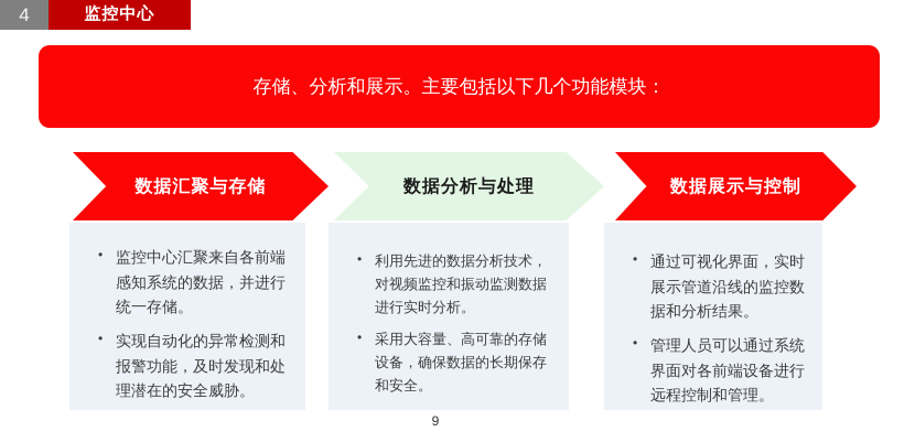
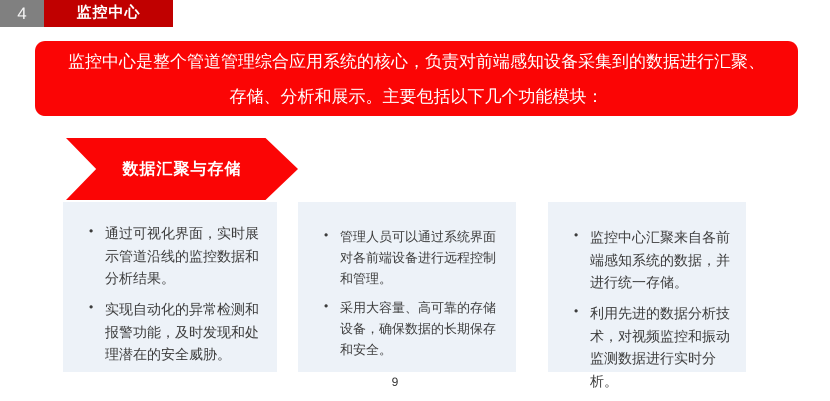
  4
  监控中心
+ 监控中心是整个管道管理综合应用系统的核心，负责对前端感知设备采集到的数据进行汇聚、
  存储、分析和展示。主要包括以下几个功能模块：
  数据汇聚与存储
- 数据分析与处理
- 数据展示与控制
  •
- 监控中心汇聚来自各前端感知系统的数据，并进行统一存储。
+ 通过可视化界面，实时展示管道沿线的监控数据和分析结果。
  •
  实现自动化的异常检测和报警功能，及时发现和处理潜在的安全威胁。
  •
- 利用先进的数据分析技术，对视频监控和振动监测数据进行实时分析。
+ 管理人员可以通过系统界面对各前端设备进行远程控制和管理。
  •
  采用大容量、高可靠的存储设备，确保数据的长期保存和安全。
  •
- 通过可视化界面，实时展示管道沿线的监控数据和分析结果。
+ 监控中心汇聚来自各前端感知系统的数据，并进行统一存储。
  •
- 管理人员可以通过系统界面对各前端设备进行远程控制和管理。
+ 利用先进的数据分析技术，对视频监控和振动监测数据进行实时分析。
  9
